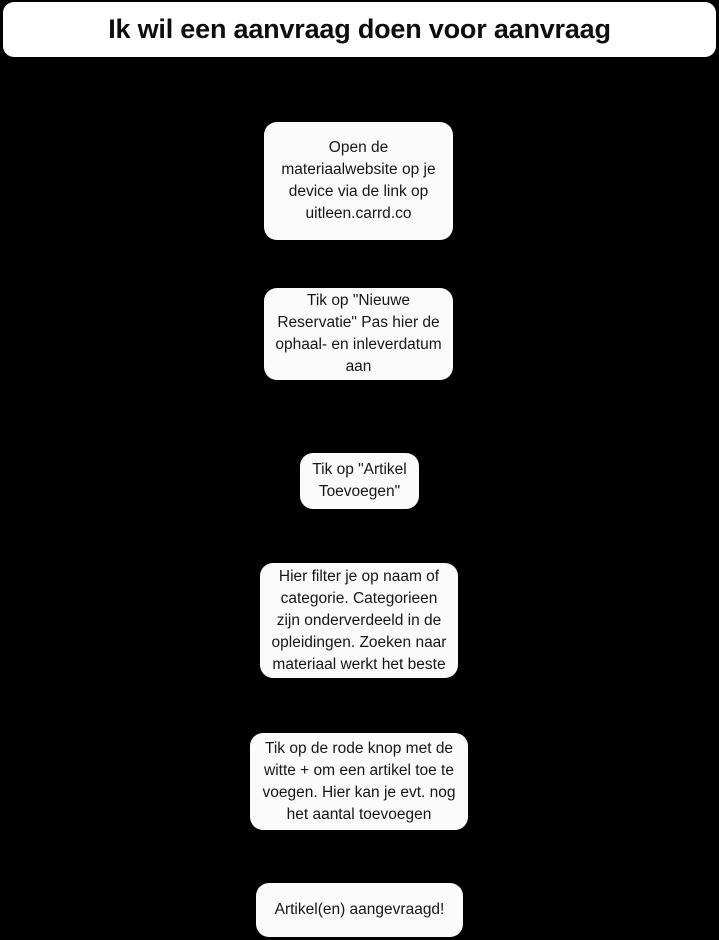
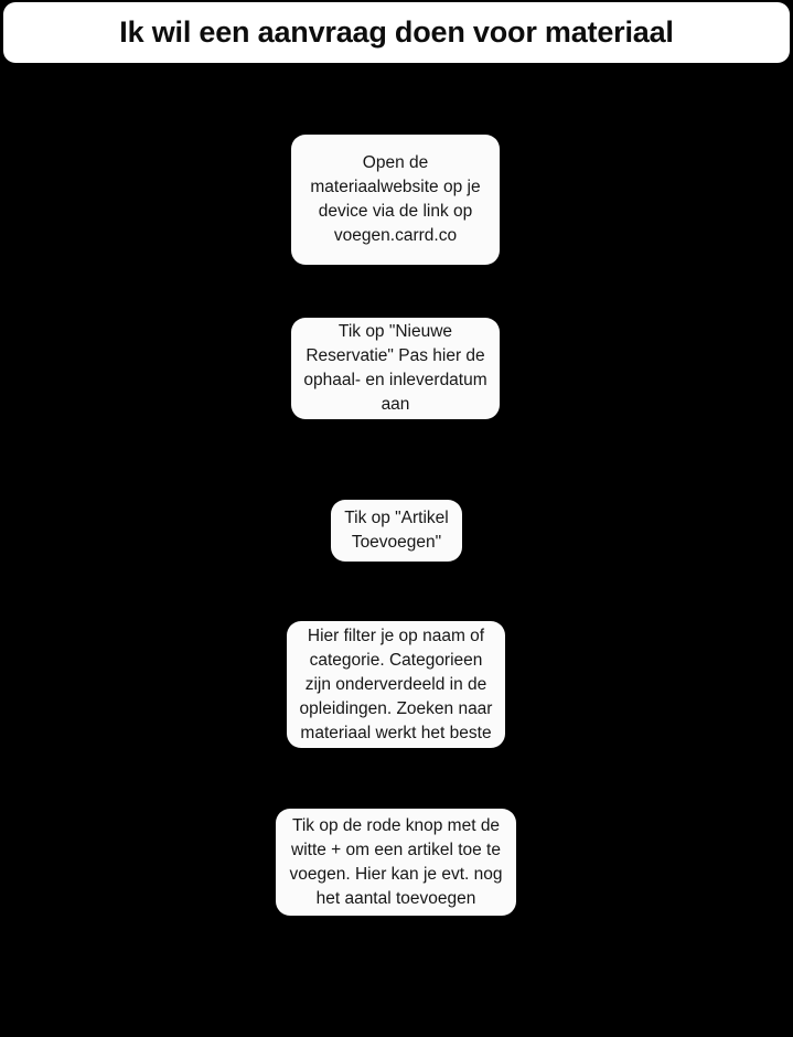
- Ik wil een aanvraag doen voor aanvraag
+ Ik wil een aanvraag doen voor materiaal
- Open de materiaalwebsite op je device via de link op uitleen.carrd.co
+ Open de materiaalwebsite op je device via de link op voegen.carrd.co
  Tik op "Nieuwe Reservatie" Pas hier de ophaal- en inleverdatum aan
  Tik op "Artikel Toevoegen"
  Hier filter je op naam of categorie. Categorieen zijn onderverdeeld in de opleidingen. Zoeken naar materiaal werkt het beste
  Tik op de rode knop met de witte + om een artikel toe te voegen. Hier kan je evt. nog het aantal toevoegen
- Artikel(en) aangevraagd!
